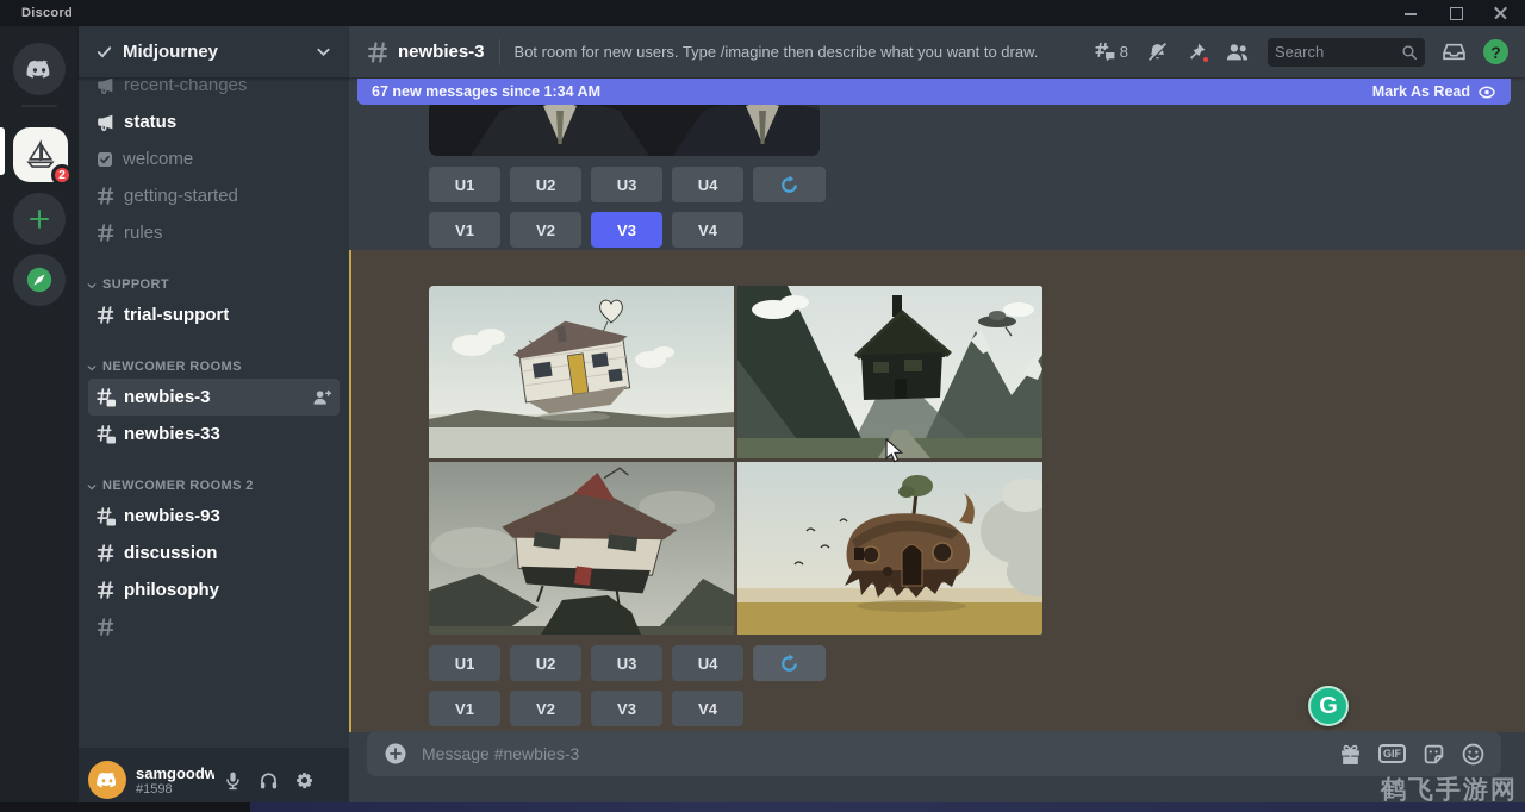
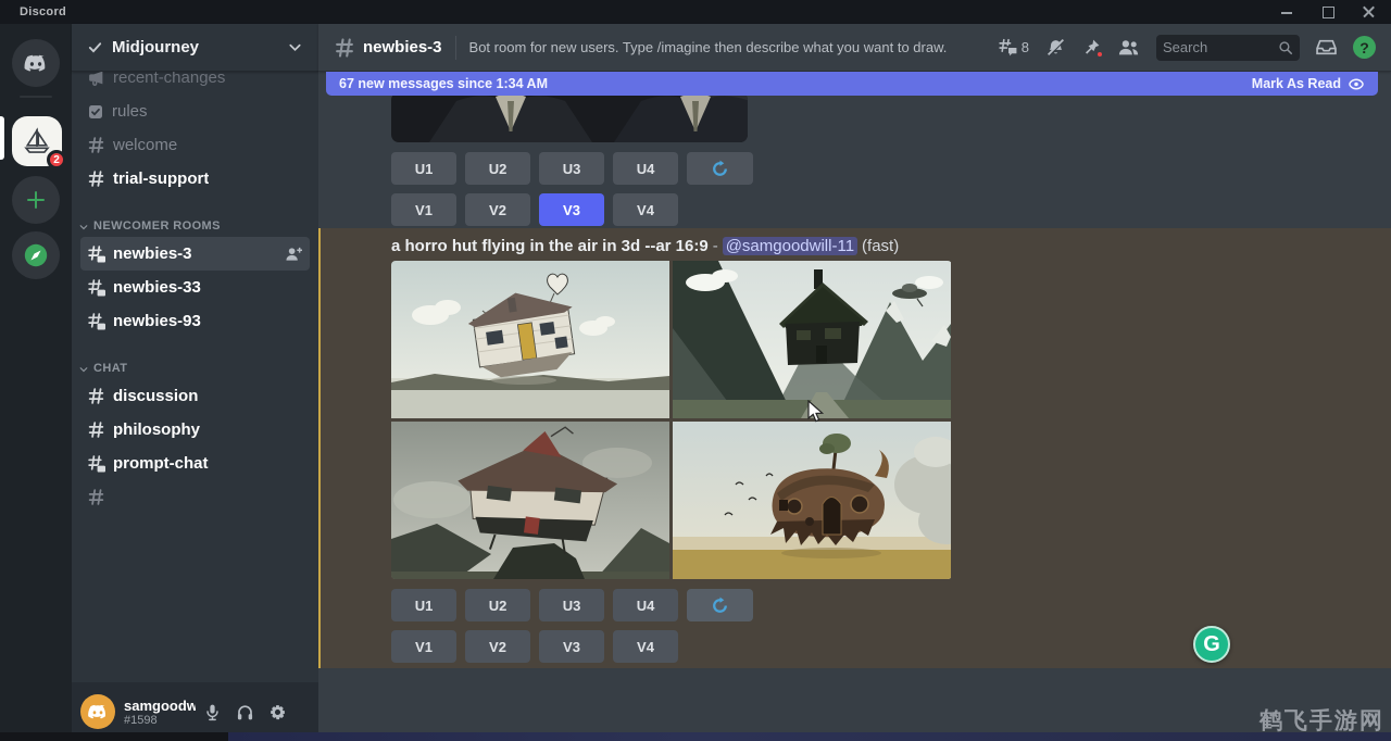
  Discord
  2
  Midjourney
  recent-changes
- status
- welcome
+ rules
- getting-started
- rules
+ welcome
- SUPPORT
  trial-support
  NEWCOMER ROOMS
  newbies-3
  newbies-33
- NEWCOMER ROOMS 2
  newbies-93
+ CHAT
  discussion
  philosophy
+ prompt-chat
  samgoodw
  #1598
  newbies-3
  Bot room for new users. Type /imagine then describe what you want to draw.
  8
  Search
  ?
  67 new messages since 1:34 AM
  Mark As Read
  U1
  U2
  U3
  U4
  V1
  V2
  V3
  V4
+ a horro hut flying in the air in 3d --ar 16:9 - @samgoodwill-11 (fast)
  U1
  U2
  U3
  U4
  V1
  V2
  V3
  V4
  G
- Message #newbies-3
- GIF
  鹤飞手游网
